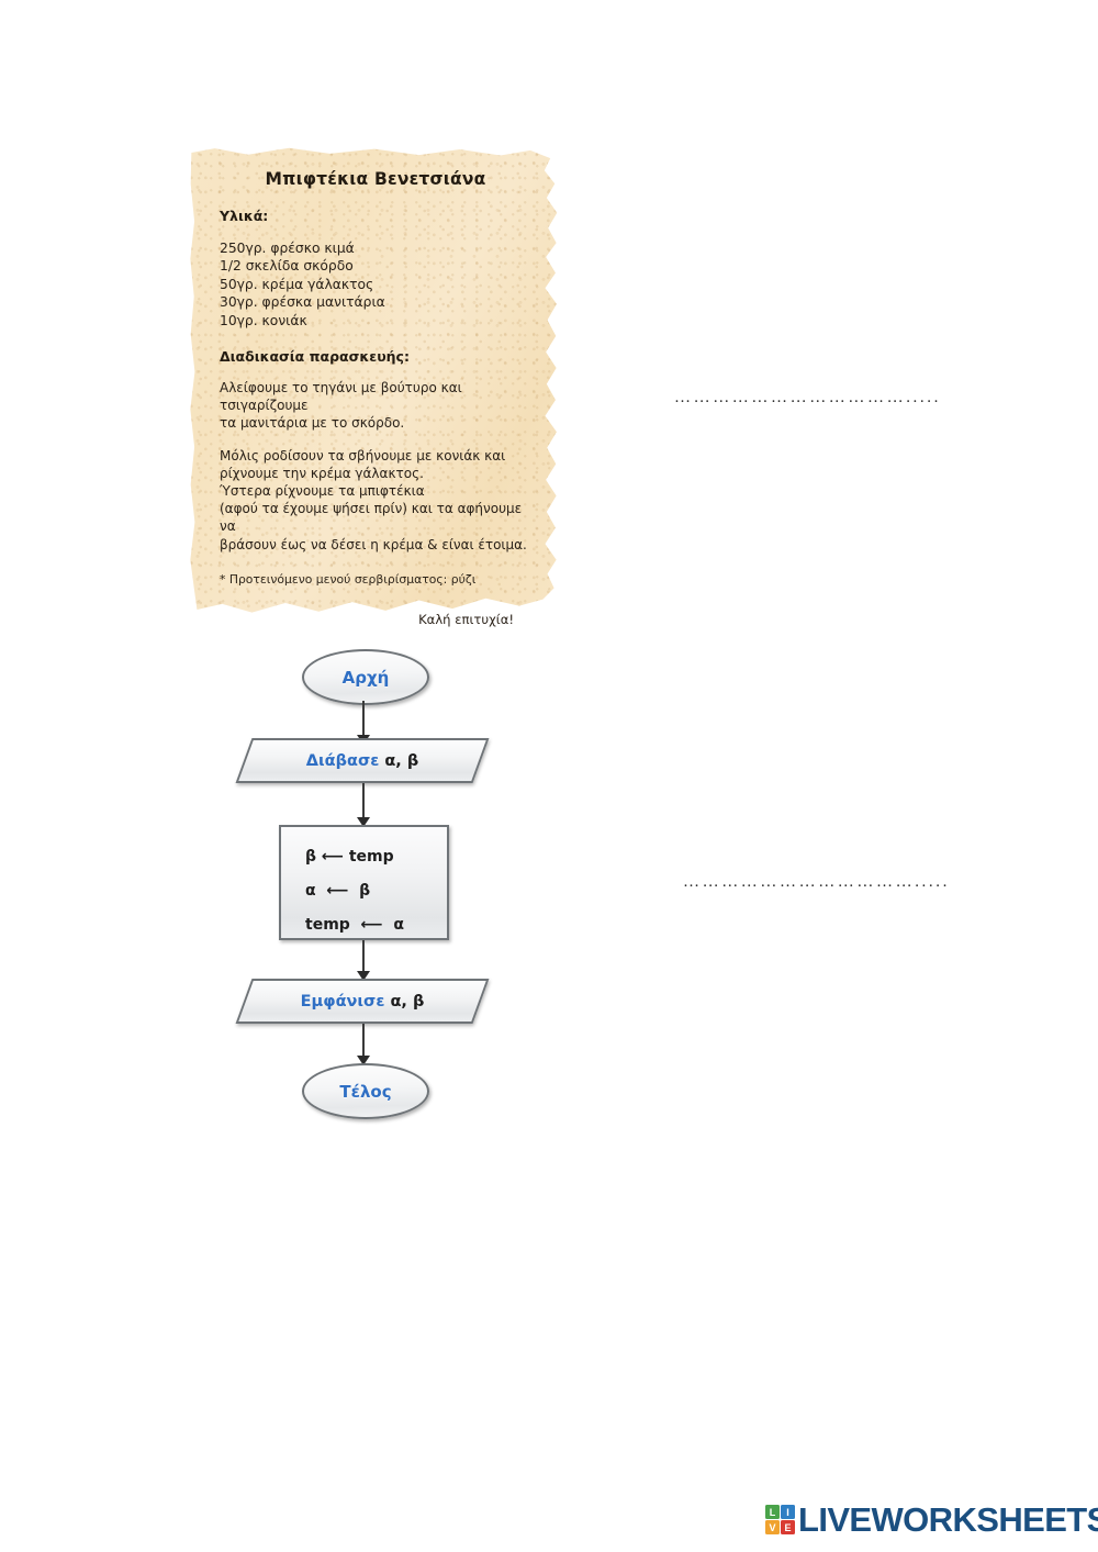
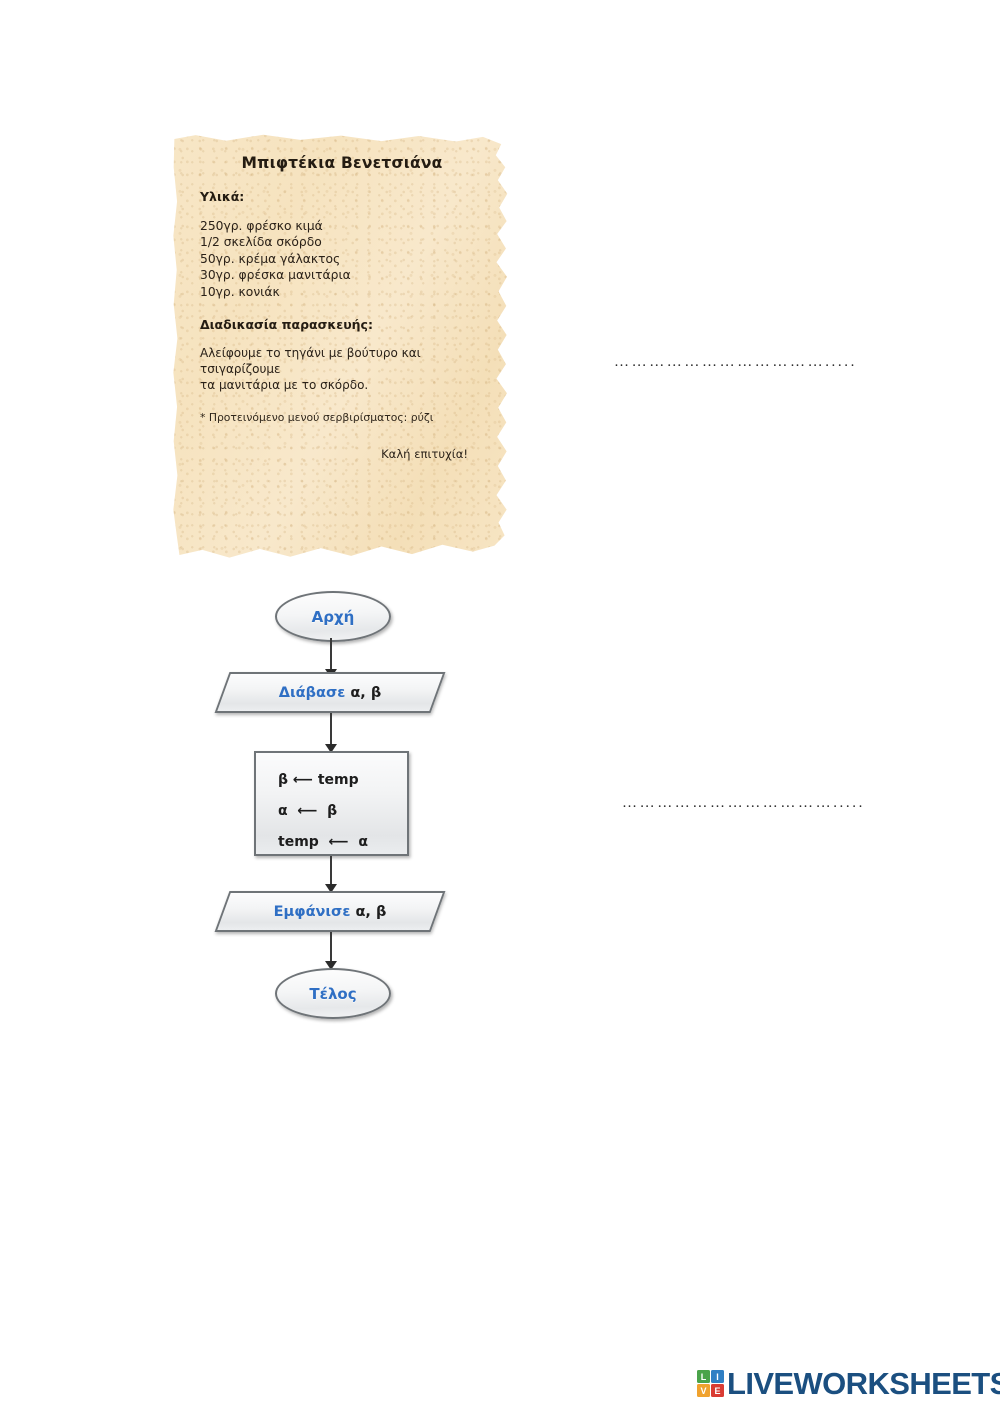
  Μπιφτέκια Βενετσιάνα
  Υλικά:
  250γρ. φρέσκο κιμά
  1/2 σκελίδα σκόρδο
  50γρ. κρέμα γάλακτος
  30γρ. φρέσκα μανιτάρια
  10γρ. κονιάκ
  Διαδικασία παρασκευής:
  Αλείφουμε το τηγάνι με βούτυρο και τσιγαρίζουμε
  τα μανιτάρια με το σκόρδο.
- Μόλις ροδίσουν τα σβήνουμε με κονιάκ και
- ρίχνουμε την κρέμα γάλακτος.
- Ύστερα ρίχνουμε τα μπιφτέκια
- (αφού τα έχουμε ψήσει πρίν) και τα αφήνουμε να
- βράσουν έως να δέσει η κρέμα & είναι έτοιμα.
  * Προτεινόμενο μενού σερβιρίσματος: ρύζι
  Καλή επιτυχία!
  ……………………………….....
  ……………………………….....
  Αρχή
  Διάβασε
  α, β
  β ⟵ temp
  α ⟵ β
  temp ⟵ α
  Εμφάνισε
  α, β
  Τέλος
  L
  I
  V
  E
  LIVEWORKSHEET
